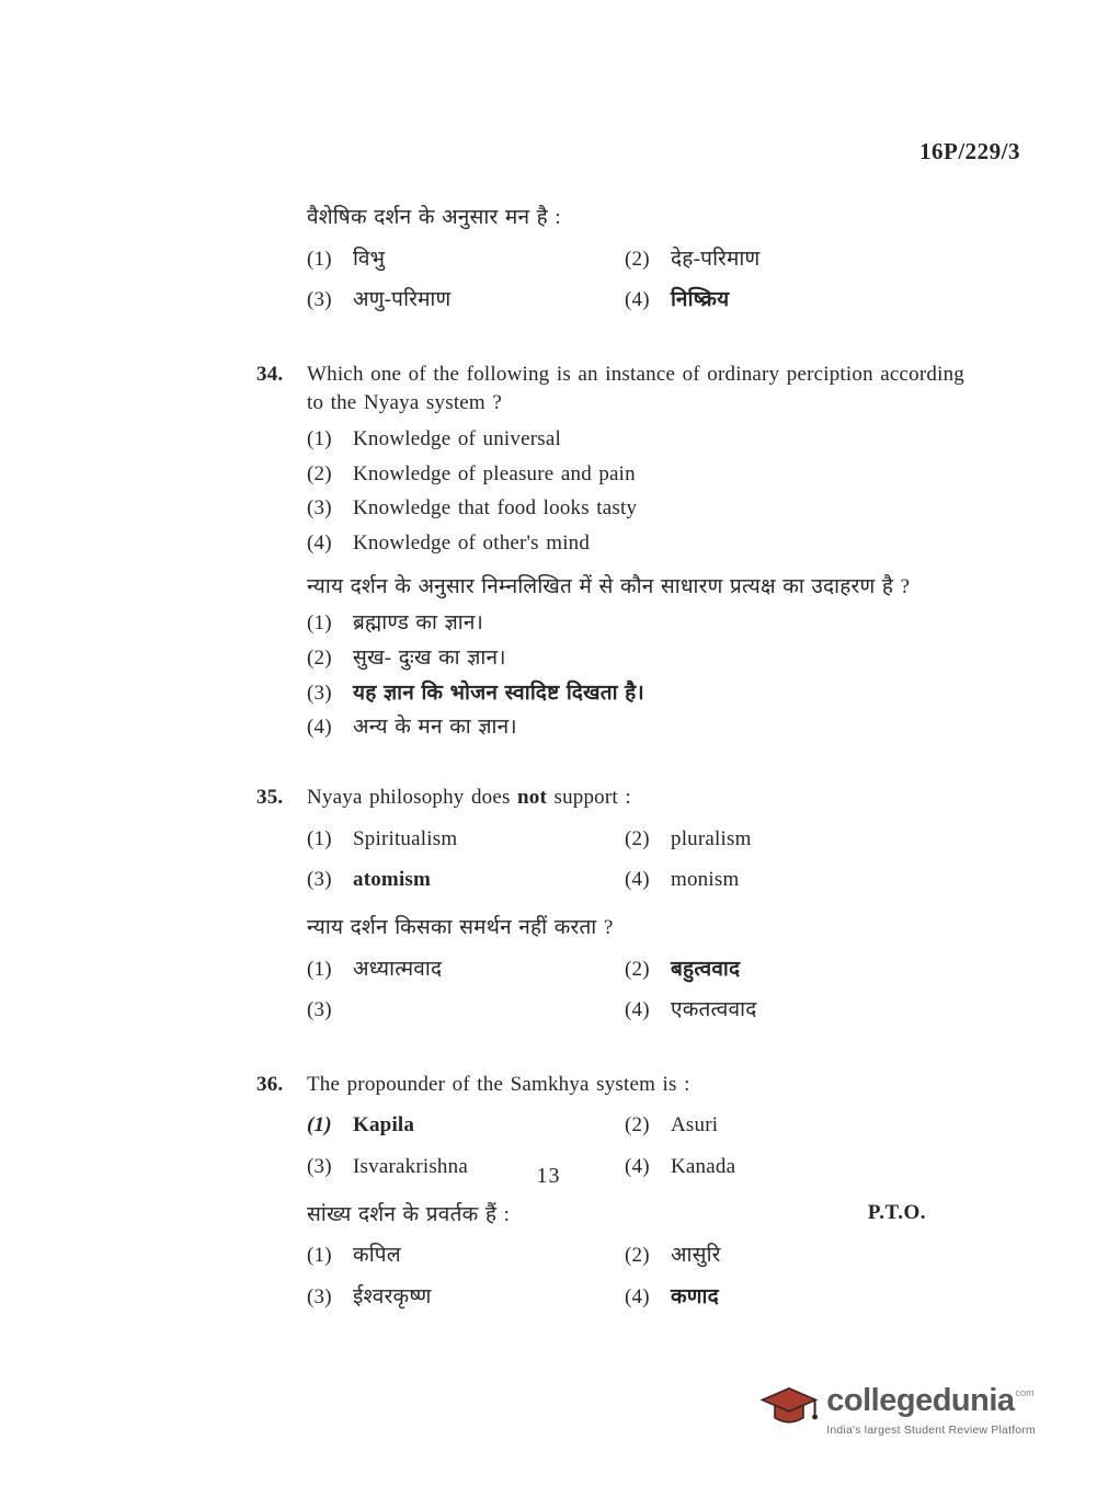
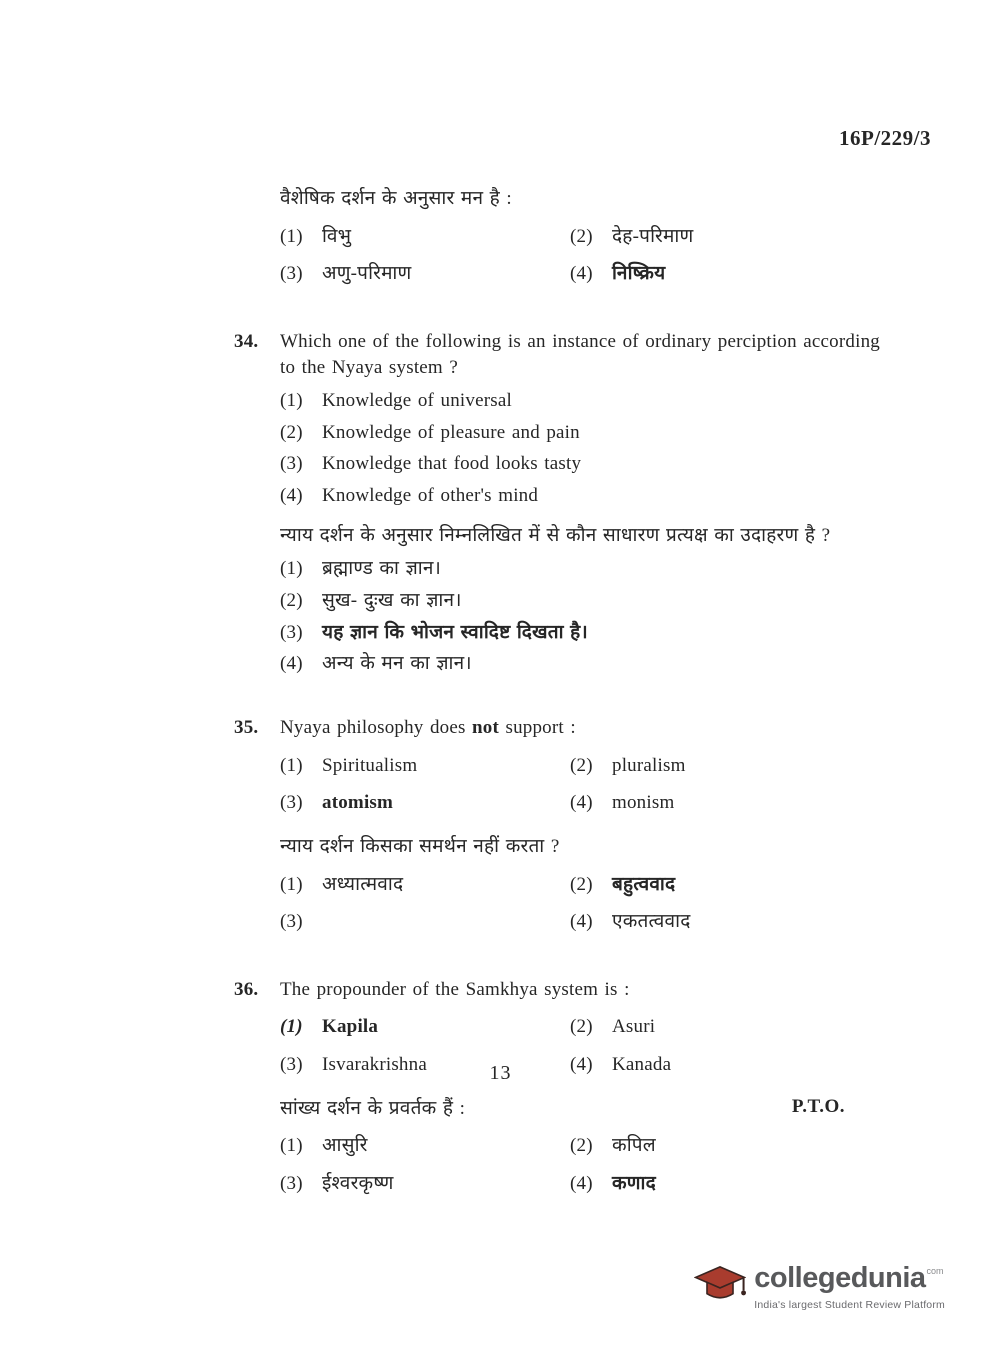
  16P/229/3
  वैशेषिक दर्शन के अनुसार मन है :
  (1)
  विभु
  (2)
  देह-परिमाण
  (3)
  अणु-परिमाण
  (4)
  निष्क्रिय
  34.
  Which one of the following is an instance of ordinary perciption according to the Nyaya system ?
  (1)
  Knowledge of universal
  (2)
  Knowledge of pleasure and pain
  (3)
  Knowledge that food looks tasty
  (4)
  Knowledge of other's mind
  न्याय दर्शन के अनुसार निम्नलिखित में से कौन साधारण प्रत्यक्ष का उदाहरण है ?
  (1)
  ब्रह्माण्ड का ज्ञान।
  (2)
  सुख- दुःख का ज्ञान।
  (3)
  यह ज्ञान कि भोजन स्वादिष्ट दिखता है।
  (4)
  अन्य के मन का ज्ञान।
  35.
  Nyaya philosophy does not support :
  (1)
  Spiritualism
  (2)
  pluralism
  (3)
  atomism
  (4)
  monism
  न्याय दर्शन किसका समर्थन नहीं करता ?
  (1)
  अध्यात्मवाद
  (2)
  बहुत्ववाद
  (3)
  (4)
  एकतत्ववाद
  36.
  The propounder of the Samkhya system is :
  (1)
  Kapila
  (2)
  Asuri
  (3)
  Isvarakrishna
  (4)
  Kanada
  सांख्य दर्शन के प्रवर्तक हैं :
  (1)
- कपिल
+ आसुरि
  (2)
- आसुरि
+ कपिल
  (3)
  ईश्वरकृष्ण
  (4)
  कणाद
  13
  P.T.O.
  collegedunia
  com
  India's largest Student Review Platform
